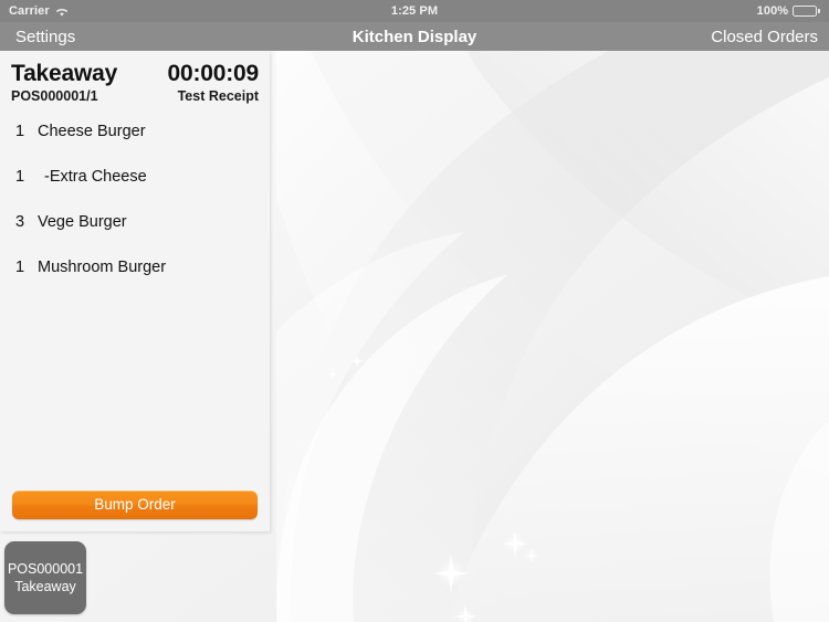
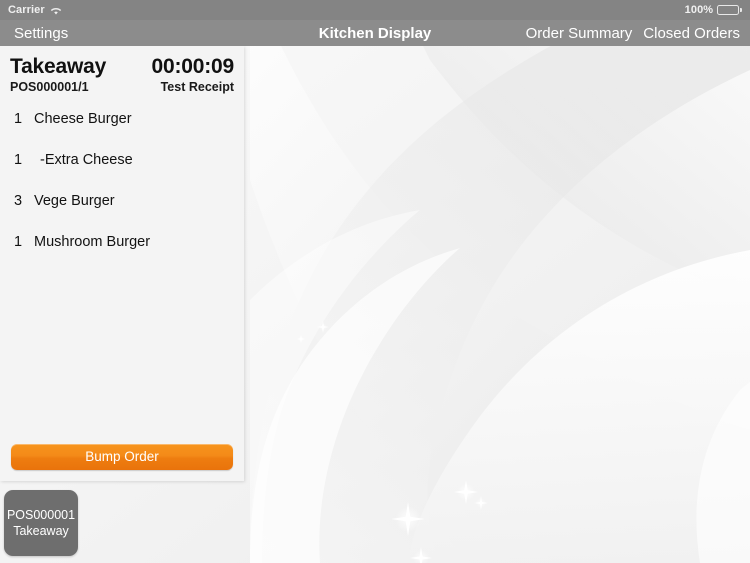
  Carrier
- 1:25 PM
  100%
  Settings
  Kitchen Display
+ Order Summary
  Closed Orders
  Takeaway
  POS000001/1
  00:00:09
  Test Receipt
  1
  Cheese Burger
  1
  -Extra Cheese
  3
  Vege Burger
  1
  Mushroom Burger
  Bump Order
  POS000001
  Takeaway
